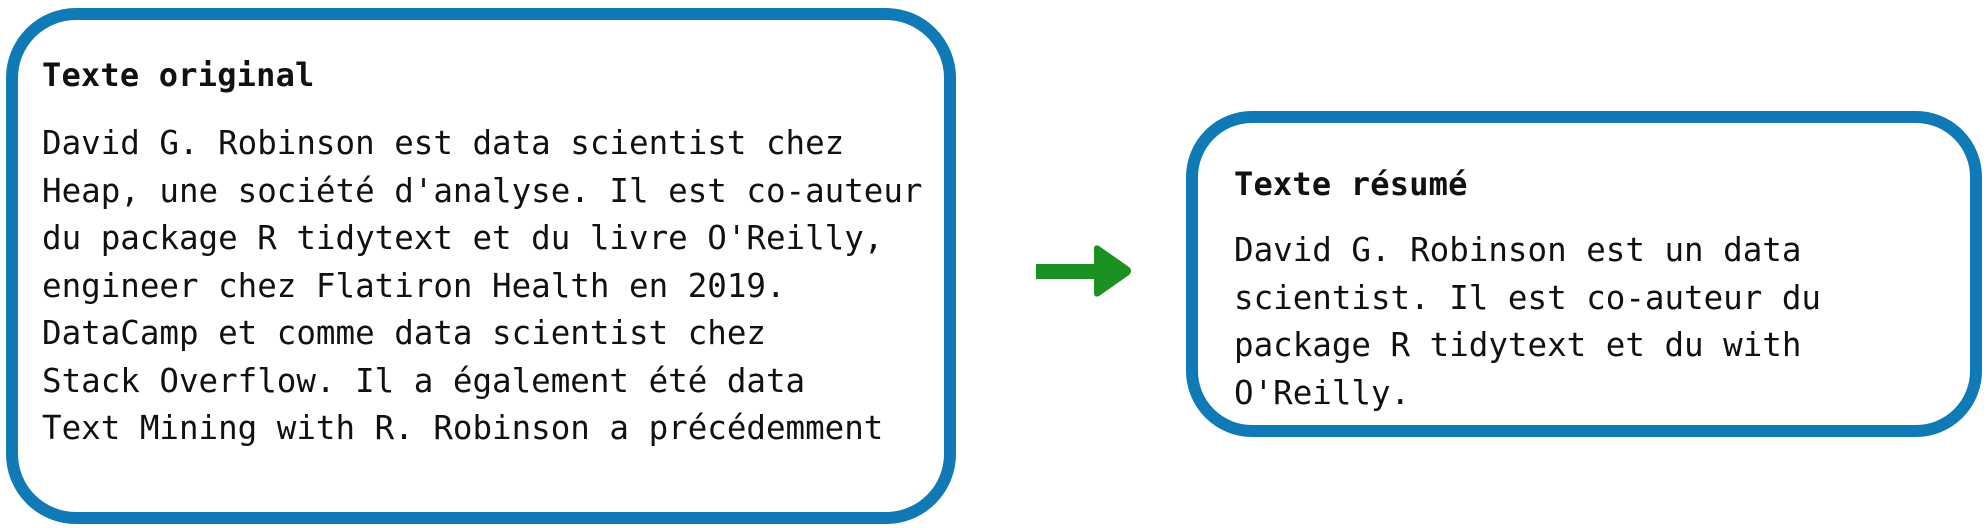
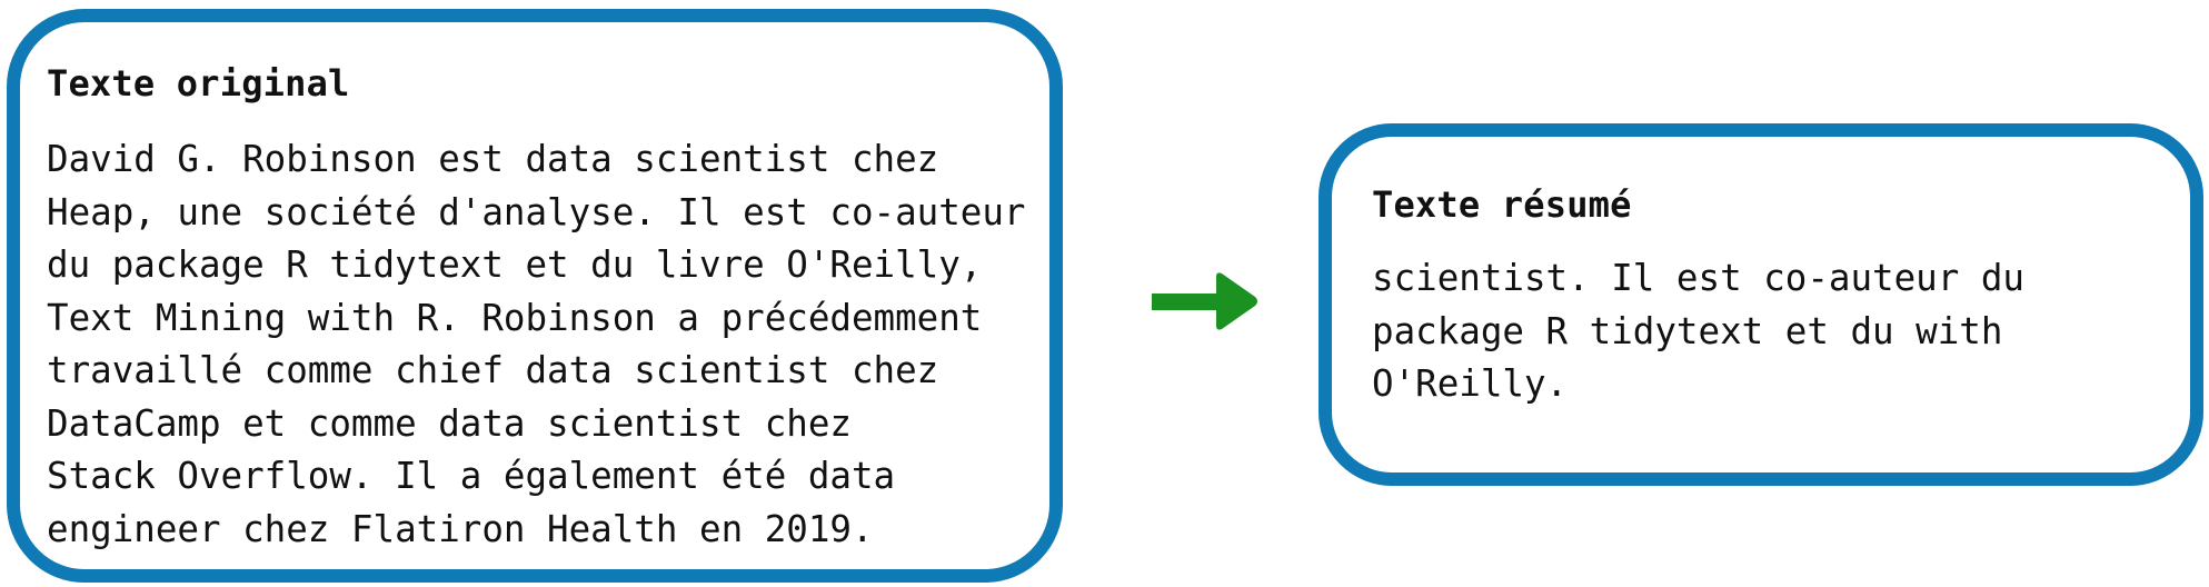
  Texte original
  David G. Robinson est data scientist chez
  Heap, une société d'analyse. Il est co-auteur
  du package R tidytext et du livre O'Reilly,
- engineer chez Flatiron Health en 2019.
+ Text Mining with R. Robinson a précédemment
+ travaillé comme chief data scientist chez
  DataCamp et comme data scientist chez
  Stack Overflow. Il a également été data
- Text Mining with R. Robinson a précédemment
+ engineer chez Flatiron Health en 2019.
  Texte résumé
- David G. Robinson est un data
  scientist. Il est co-auteur du
  package R tidytext et du with
  O'Reilly.
